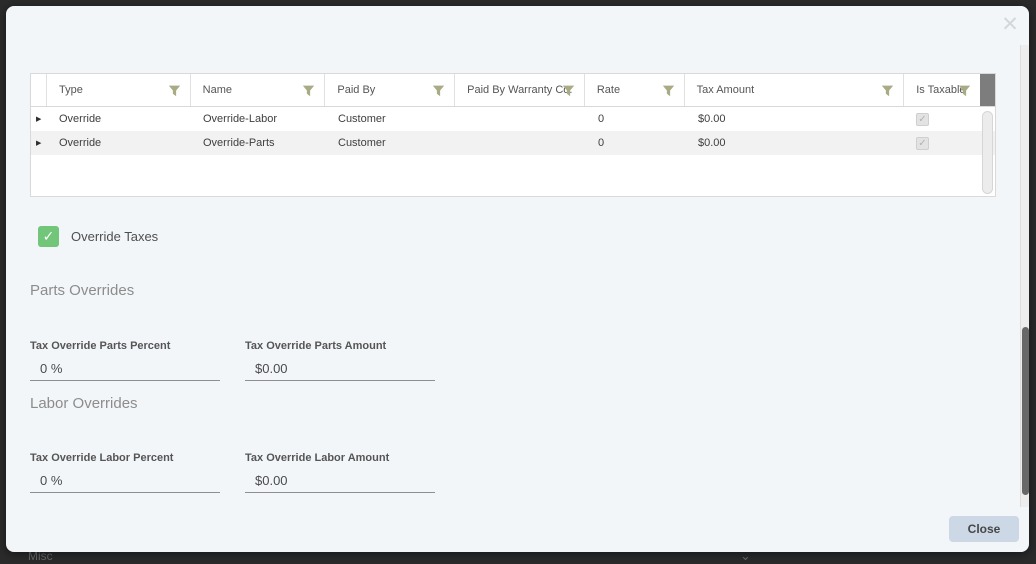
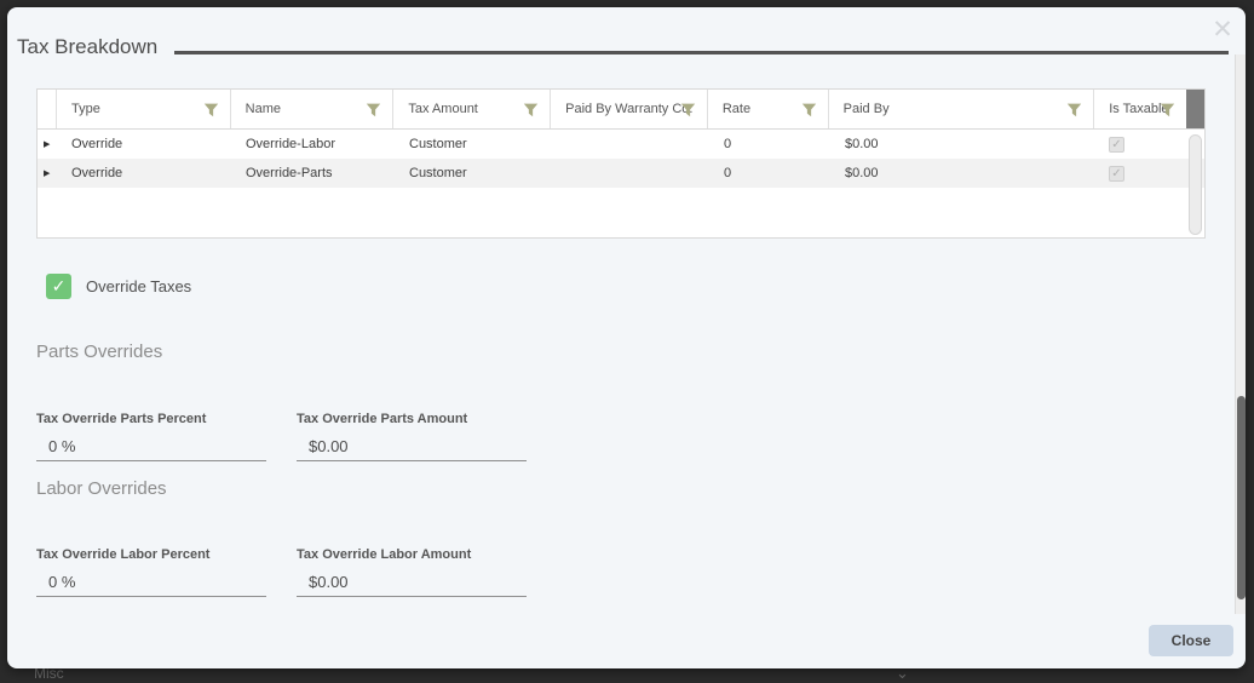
  Misc
  ⌄
+ Tax Breakdown
  ✕
  Type
  Name
- Paid By
+ Tax Amount
  Paid By Warranty C.
  Rate
- Tax Amount
+ Paid By
  Is Taxable
  Override
  Override-Labor
  Customer
  0
  $0.00
  ✓
  Override
  Override-Parts
  Customer
  0
  $0.00
  ✓
  ✓
  Override Taxes
  Parts Overrides
  Tax Override Parts Percent
  0 %
  Tax Override Parts Amount
  $0.00
  Labor Overrides
  Tax Override Labor Percent
  0 %
  Tax Override Labor Amount
  $0.00
  Close
